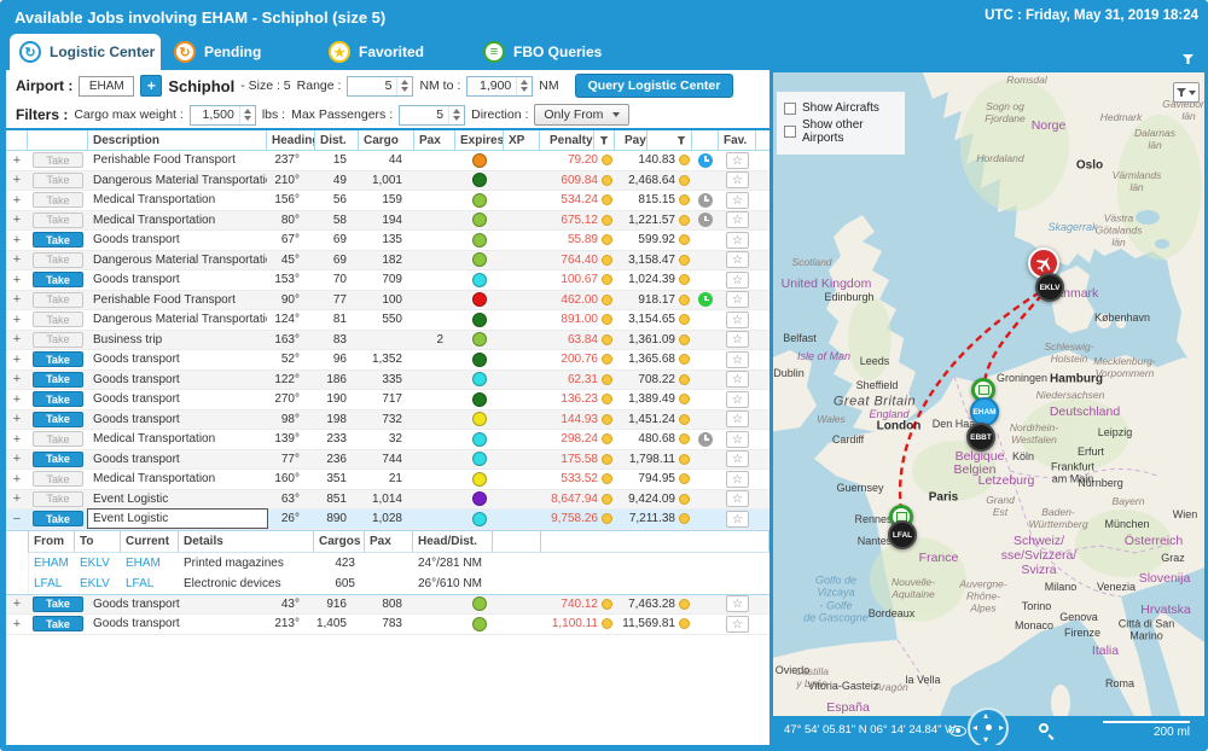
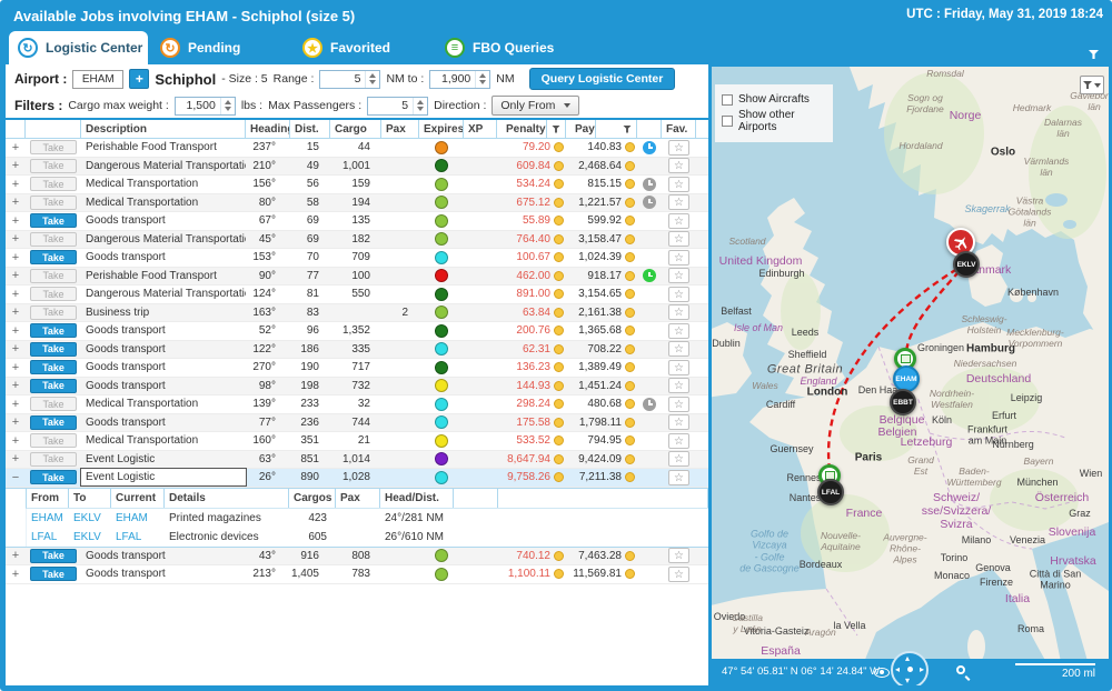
  Available Jobs involving EHAM - Schiphol (size 5)
  UTC : Friday, May 31, 2019 18:24
  ↻
  Logistic Center
  ↻
  Pending
  ★
  Favorited
  ≡
  FBO Queries
  Airport :
  EHAM
  +
  Schiphol
  - Size : 5
  Range :
  5
  NM to :
  1,900
  NM
  Query Logistic Center
  Filters :
  Cargo max weight :
  1,500
  lbs :
  Max Passengers :
  5
  Direction :
  Only From
  Description
  Headin
  Dist.
  Cargo
  Pax
  Expires
  XP
  Penalty
  Pay
  Fav.
  +
  Take
  Perishable Food Transport
  237°
  15
  44
  79.20
  140.83
  ☆
  +
  Take
  Dangerous Material Transportati
  210°
  49
  1,001
  609.84
  2,468.64
  ☆
  +
  Take
  Medical Transportation
  156°
  56
  159
  534.24
  815.15
  ☆
  +
  Take
  Medical Transportation
  80°
  58
  194
  675.12
  1,221.57
  ☆
  +
  Take
  Goods transport
  67°
  69
  135
  55.89
  599.92
  ☆
  +
  Take
  Dangerous Material Transportati
  45°
  69
  182
  764.40
  3,158.47
  ☆
  +
  Take
  Goods transport
  153°
  70
  709
  100.67
  1,024.39
  ☆
  +
  Take
  Perishable Food Transport
  90°
  77
  100
  462.00
  918.17
  ☆
  +
  Take
  Dangerous Material Transportati
  124°
  81
  550
  891.00
  3,154.65
  ☆
  +
  Take
  Business trip
  163°
  83
  2
  63.84
- 1,361.09
+ 2,161.38
  ☆
  +
  Take
  Goods transport
  52°
  96
  1,352
  200.76
  1,365.68
  ☆
  +
  Take
  Goods transport
  122°
  186
  335
  62.31
  708.22
  ☆
  +
  Take
  Goods transport
  270°
  190
  717
  136.23
  1,389.49
  ☆
  +
  Take
  Goods transport
  98°
  198
  732
  144.93
  1,451.24
  ☆
  +
  Take
  Medical Transportation
  139°
  233
  32
  298.24
  480.68
  ☆
  +
  Take
  Goods transport
  77°
  236
  744
  175.58
  1,798.11
  ☆
  +
  Take
  Medical Transportation
  160°
  351
  21
  533.52
  794.95
  ☆
  +
  Take
  Event Logistic
  63°
  851
  1,014
  8,647.94
  9,424.09
  ☆
  −
  Take
  Event Logistic
  26°
  890
  1,028
  9,758.26
  7,211.38
  ☆
  From
  To
  Current
  Details
  Cargos
  Pax
  Head/Dist.
  EHAM
  EKLV
  EHAM
  Printed magazines
  423
  24°/281 NM
  LFAL
  EKLV
  LFAL
  Electronic devices
  605
  26°/610 NM
  +
  Take
  Goods transport
  43°
  916
  808
  740.12
  7,463.28
  ☆
  +
  Take
  Goods transport
  213°
  1,405
  783
  1,100.11
  11,569.81
  ☆
  Skagerrak
  Golfo de
  Vizcaya
  - Golfe
  de Gascogne
  Norge
  nmark
  United Kingdom
  Deutschland
  France
  España
  Österreich
  Slovenija
  Hrvatska
  Italia
  Belgique
  Belgien
  Letzeburg
  Schweiz/
  sse/Svizzera/
  Svizra
  Isle of Man
  England
  Oslo
  Hamburg
  London
  Paris
  Edinburgh
  Belfast
  Dublin
  Leeds
  Sheffield
  Cardiff
  København
  Groningen
  Den Ha
  Köln
  Leipzig
  Erfurt
  Frankfurt
  am Main
  Nürnberg
  Renne
  Nante
  Bordeaux
  Guernsey
  Wien
  München
  Graz
  Milano
  Venezia
  Torino
  Genova
  Monaco
  Firenze
  Città di San
  Marino
  Roma
  Oviedo
  Vitoria-Gasteiz
  la Vella
  Romsdal
  Sogn og
  Fjordane
  Hedmark
  Hordaland
  Gävlebor
  län
  Dalarnas
  län
  Värmlands
  län
  Västra
  Götalands
  län
  Scotland
  Wales
  Niedersachsen
  Nordrhein-
  Westfalen
  Schleswig-
  Holstein
  Mecklenburg-
  Vorpommern
  Grand
  Est
  Nouvelle-
  Aquitaine
  Auvergne-
  Rhône-
  Alpes
  Baden-
  Württemberg
  Bayern
  Castilla
  y León
  Aragón
  Great Britain
  Show Aircrafts
  Show other Airports
  47° 54' 05.81" N 06° 14' 24.84"
  ▴
  ▾
  ◂
  ▸
  200 ml
